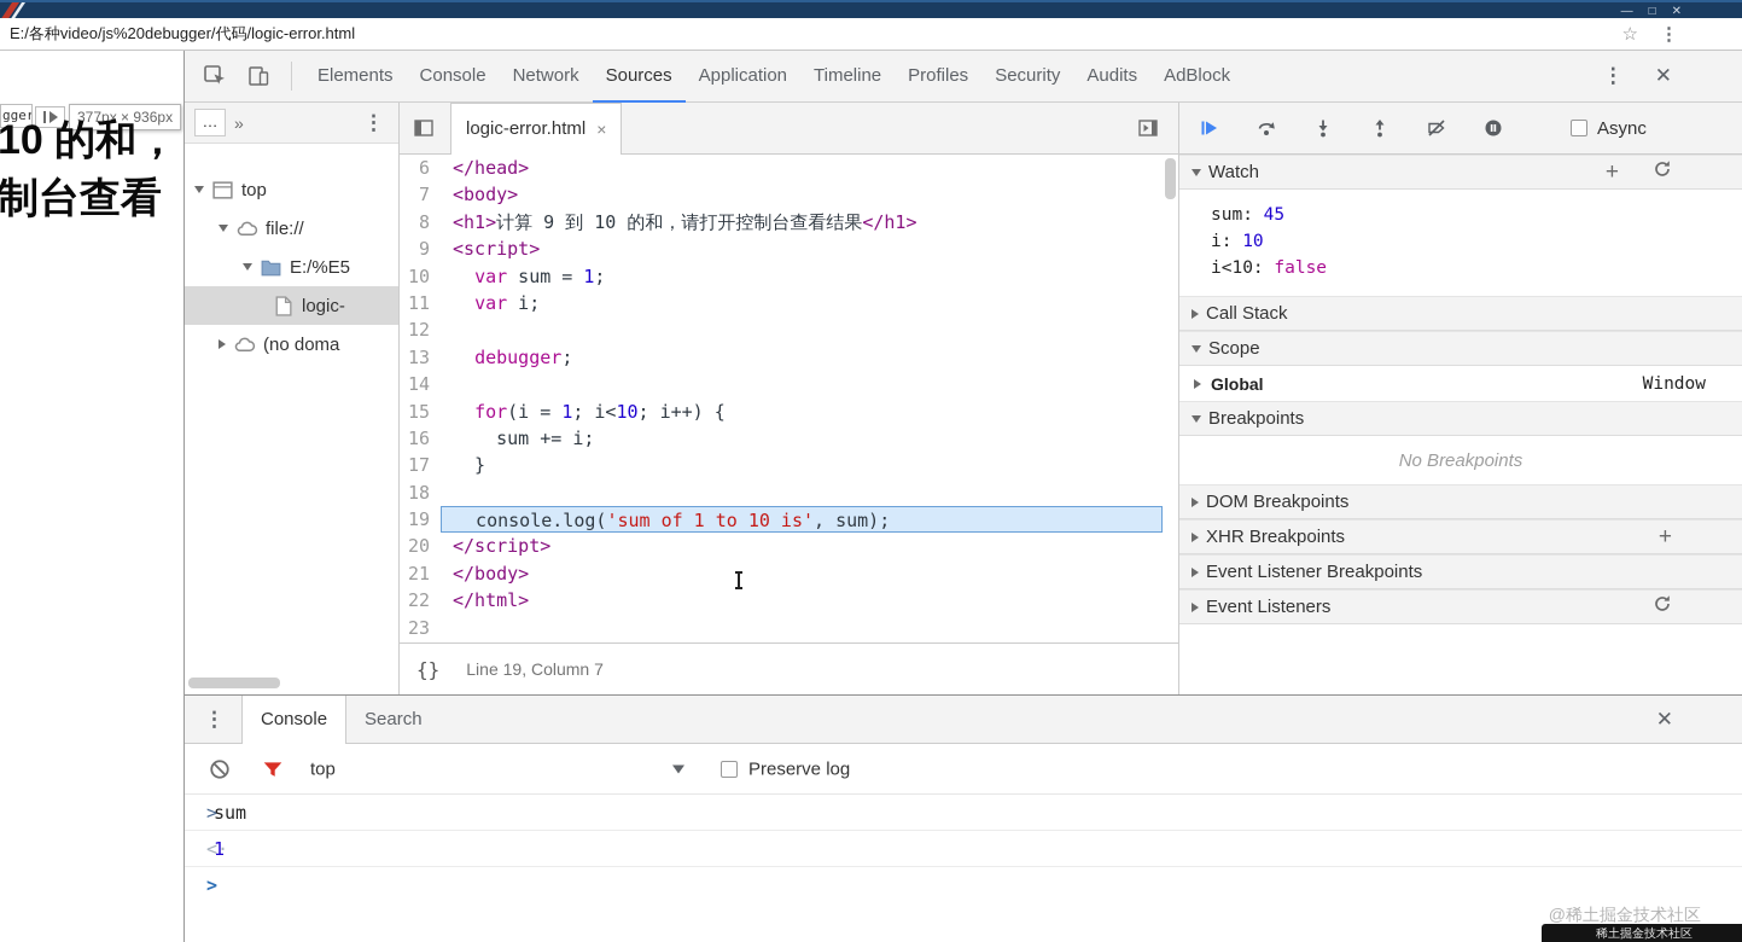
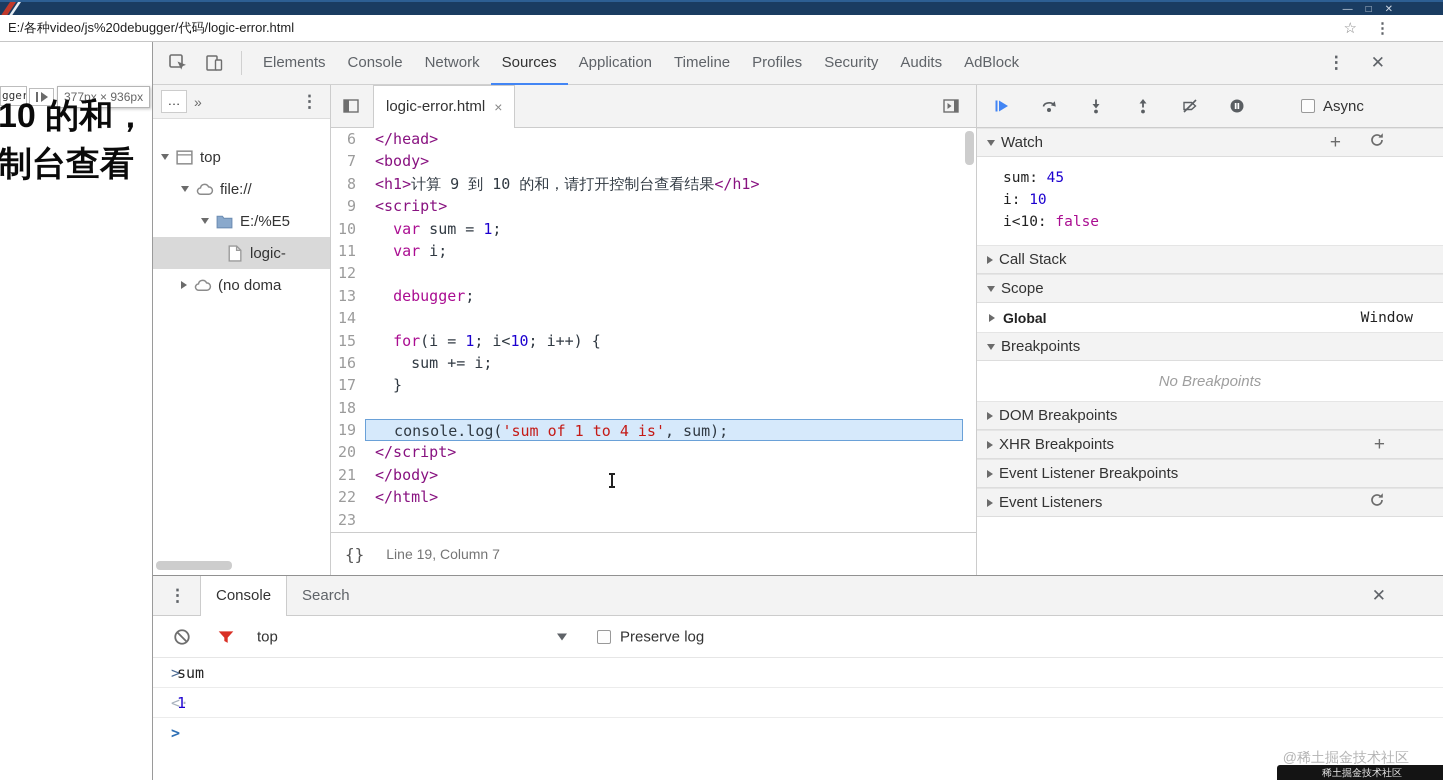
  —
  □
  ✕
  E:/各种video/js%20debugger/代码/logic-error.html
  ☆
  ⋮
  gger
  377px × 936px
  10 的和，
  制台查看
  Elements
  Console
  Network
  Sources
  Application
  Timeline
  Profiles
  Security
  Audits
  AdBlock
  ⋮
  ✕
  …
  »
  ⋮
  top
  file://
  E:/%E5
  logic-
  (no doma
  logic-error.html
  ×
  6
  </head>
  7
  <body>
  8
  <h1>计算 9 到 10 的和，请打开控制台查看结果</h1>
  9
  <script>
  10
  var sum = 1;
  11
  var i;
  12
  13
  debugger;
  14
  15
  for(i = 1; i<10; i++) {
  16
  sum += i;
  17
  }
  18
  19
- console.log('sum of 1 to 10 is', sum);
+ console.log('sum of 1 to 4 is', sum);
  20
  </script>
  21
  </body>
  22
  </html>
  23
  {}
  Line 19, Column 7
  Async
  Watch
  +
  sum 45
  i 10
  i<10 false
  Call Stack
  Scope
  Global
  Window
  Breakpoints
  No Breakpoints
  DOM Breakpoints
  XHR Breakpoints
  +
  Event Listener Breakpoints
  Event Listeners
  ⋮
  Console
  Search
  ✕
  top
  Preserve log
  >
  sum
  <·
  1
  >
  @稀土掘金技术社区
  稀土掘金技术社区
